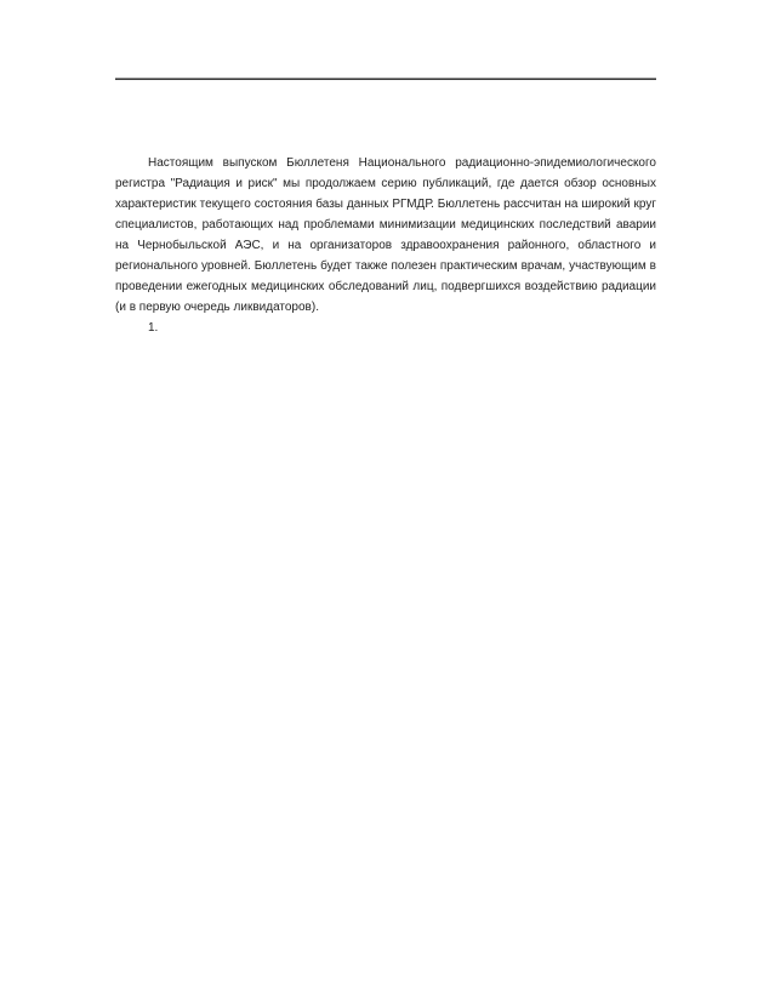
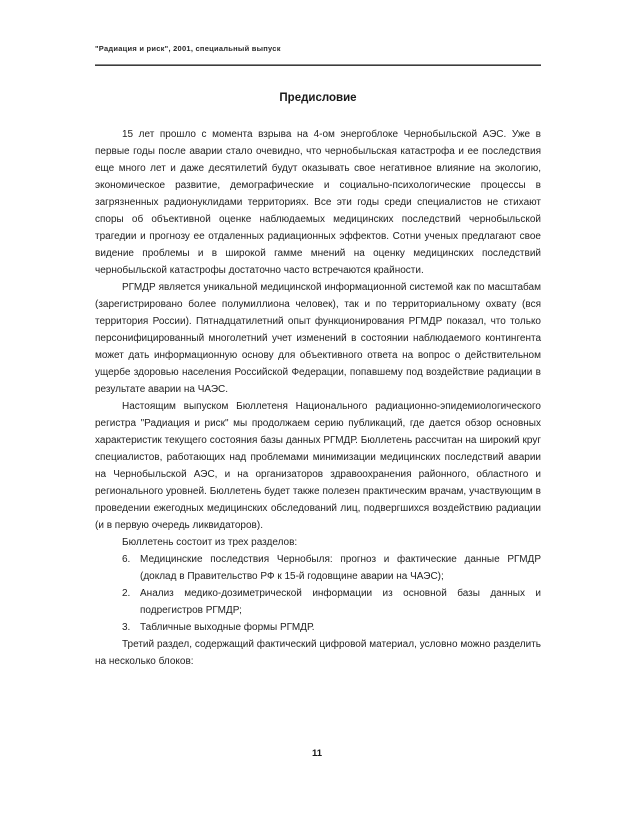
+ "Радиация и риск", 2001, специальный выпуск
+ Предисловие
+ 15 лет прошло с момента взрыва на 4-ом энергоблоке Чернобыльской АЭС. Уже в первые годы после аварии стало очевидно, что чернобыльская катастрофа и ее последствия еще много лет и даже десятилетий будут оказывать свое негативное влияние на экологию, экономическое развитие, демографические и социально-психологические процессы в загрязненных радионуклидами территориях. Все эти годы среди специалистов не стихают споры об объективной оценке наблюдаемых медицинских последствий чернобыльской трагедии и прогнозу ее отдаленных радиационных эффектов. Сотни ученых предлагают свое видение проблемы и в широкой гамме мнений на оценку медицинских последствий чернобыльской катастрофы достаточно часто встречаются крайности.
+ РГМДР является уникальной медицинской информационной системой как по масштабам (зарегистрировано более полумиллиона человек), так и по территориальному охвату (вся территория России). Пятнадцатилетний опыт функционирования РГМДР показал, что только персонифицированный многолетний учет изменений в состоянии наблюдаемого контингента может дать информационную основу для объективного ответа на вопрос о действительном ущербе здоровью населения Российской Федерации, попавшему под воздействие радиации в результате аварии на ЧАЭС.
  Настоящим выпуском Бюллетеня Национального радиационно-эпидемиологического регистра "Радиация и риск" мы продолжаем серию публикаций, где дается обзор основных характеристик текущего состояния базы данных РГМДР. Бюллетень рассчитан на широкий круг специалистов, работающих над проблемами минимизации медицинских последствий аварии на Чернобыльской АЭС, и на организаторов здравоохранения районного, областного и регионального уровней. Бюллетень будет также полезен практическим врачам, участвующим в проведении ежегодных медицинских обследований лиц, подвергшихся воздействию радиации (и в первую очередь ликвидаторов).
+ Бюллетень состоит из трех разделов:
- 1.
+ 6.
+ Медицинские последствия Чернобыля: прогноз и фактические данные РГМДР (доклад в Правительство РФ к 15-й годовщине аварии на ЧАЭС);
+ 2.
+ Анализ медико-дозиметрической информации из основной базы данных и подрегистров РГМДР;
+ 3.
+ Табличные выходные формы РГМДР.
+ Третий раздел, содержащий фактический цифровой материал, условно можно разделить на несколько блоков:
+ 11
